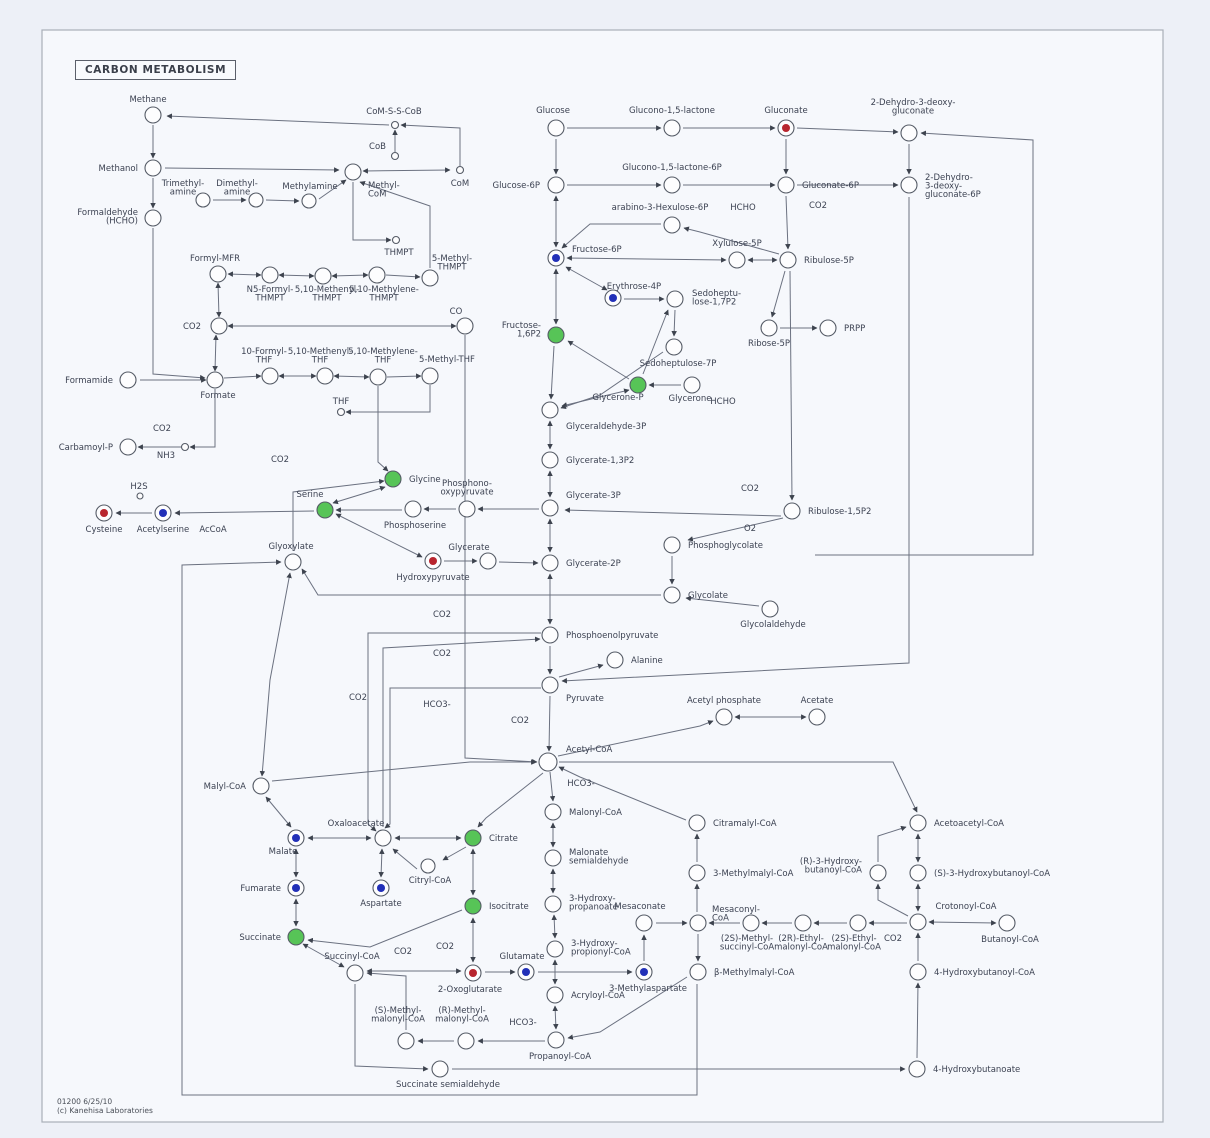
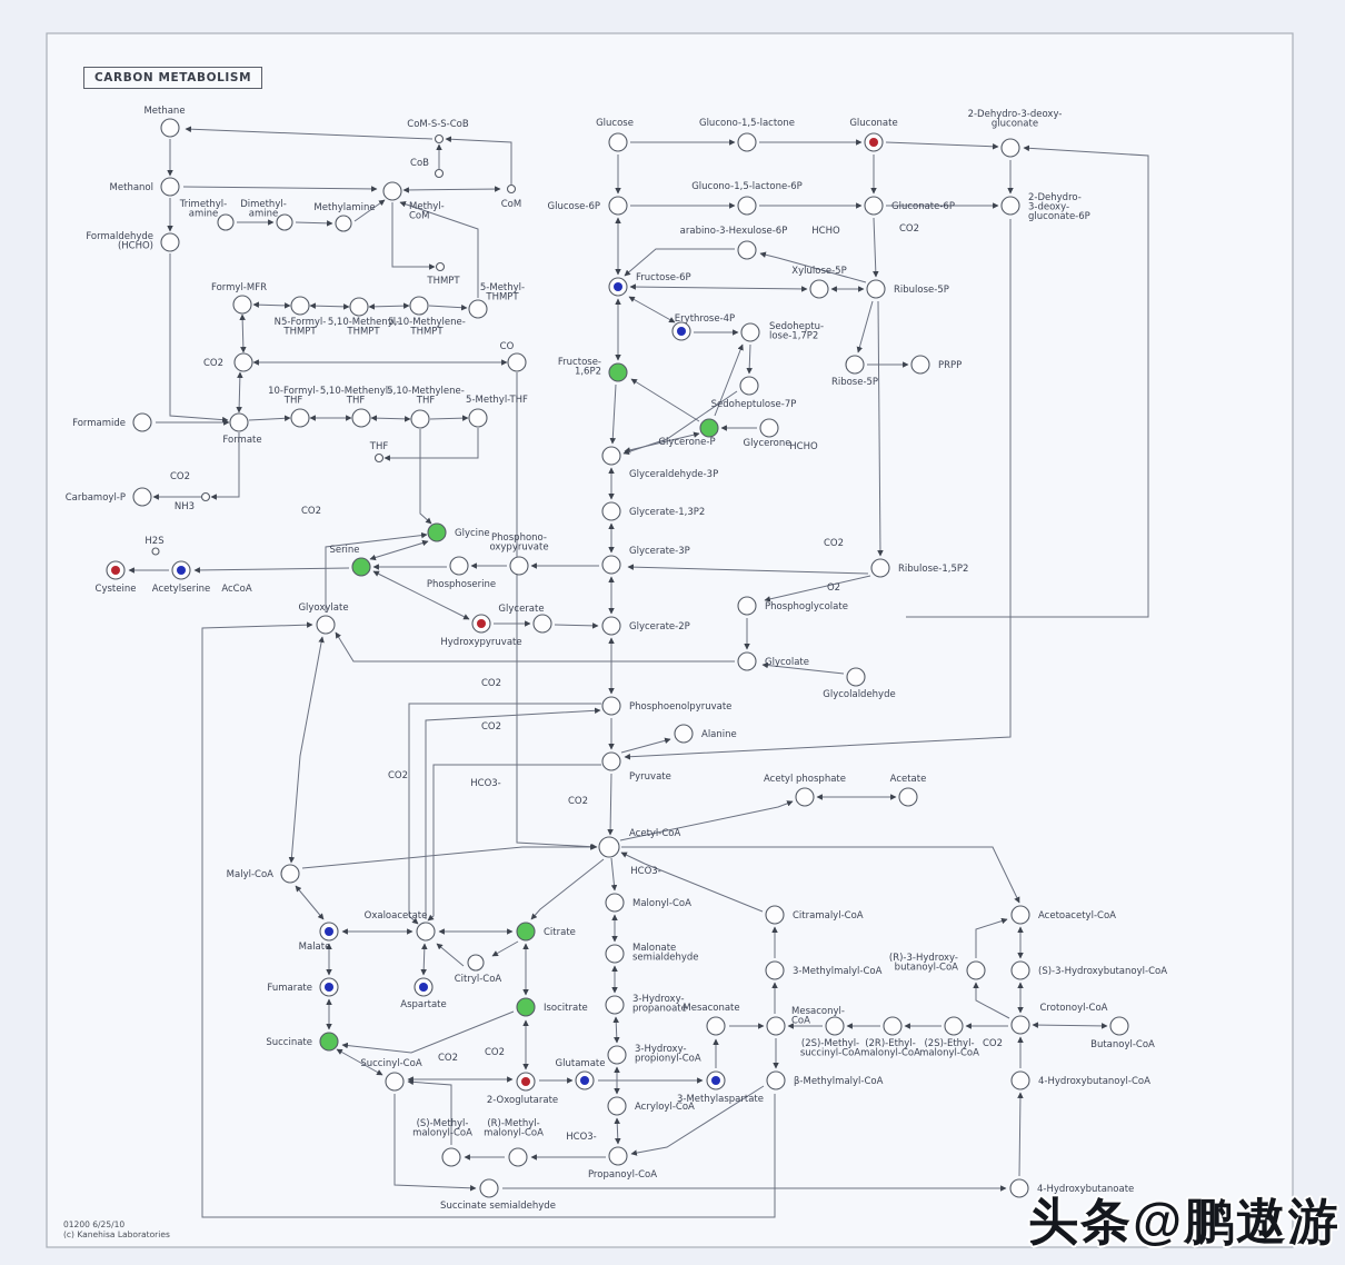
  Methane
  Methanol
  Formaldehyde (HCHO)
  Trimethyl- amine
  Dimethyl- amine
  Methylamine
  Methyl- CoM
  CoM
  CoM-S-S-CoB
  CoB
  THMPT
  Formyl-MFR
  N5-Formyl- THMPT
  5,10-Methenyl- THMPT
  5,10-Methylene- THMPT
  5-Methyl- THMPT
  CO2
  CO
  Formate
  Formamide
  10-Formyl- THF
  5,10-Methenyl- THF
  5,10-Methylene- THF
  5-Methyl-THF
  THF
  Carbamoyl-P
  Cysteine
  Acetylserine
  H2S
  Serine
  Glycine
  Glyoxylate
  Hydroxypyruvate
  Glycerate
  Phosphoserine
  Phosphono- oxypyruvate
  Glucose
  Glucose-6P
  Fructose-6P
  Fructose- 1,6P2
  Glyceraldehyde-3P
  Glycerate-1,3P2
  Glycerate-3P
  Glycerate-2P
  Phosphoenolpyruvate
  Pyruvate
  Alanine
  Acetyl-CoA
  Acetyl phosphate
  Acetate
  Glucono-1,5-lactone
  Gluconate
  2-Dehydro-3-deoxy- gluconate
  Glucono-1,5-lactone-6P
  Gluconate-6P
  2-Dehydro- 3-deoxy- gluconate-6P
  arabino-3-Hexulose-6P
  Xylulose-5P
  Ribulose-5P
  Erythrose-4P
  Sedoheptu- lose-1,7P2
  Sedoheptulose-7P
  Ribose-5P
  PRPP
  Glycerone-P
  Glycerone
  Ribulose-1,5P2
  Phosphoglycolate
  Glycolate
  Glycolaldehyde
  Malyl-CoA
  Malate
  Oxaloacetate
  Citrate
  Citryl-CoA
  Aspartate
  Fumarate
  Isocitrate
  Succinate
  Succinyl-CoA
  2-Oxoglutarate
  Glutamate
  3-Methylaspartate
  Mesaconate
  (S)-Methyl- malonyl-CoA
  (R)-Methyl- malonyl-CoA
  Propanoyl-CoA
  Succinate semialdehyde
  Malonyl-CoA
  Malonate semialdehyde
  3-Hydroxy- propanoate
  3-Hydroxy- propionyl-CoA
  Acryloyl-CoA
  Citramalyl-CoA
  3-Methylmalyl-CoA
  Mesaconyl- CoA
  β-Methylmalyl-CoA
  (2S)-Methyl- succinyl-CoA
  (2R)-Ethyl- malonyl-CoA
  (2S)-Ethyl- malonyl-CoA
  Acetoacetyl-CoA
  (R)-3-Hydroxy- butanoyl-CoA
  (S)-3-Hydroxybutanoyl-CoA
  Crotonoyl-CoA
  Butanoyl-CoA
  4-Hydroxybutanoyl-CoA
  4-Hydroxybutanoate
  CO2
  NH3
  AcCoA
  CO2
  CO2
  HCHO
  HCHO
  CO2
  O2
  CO2
  CO2
  HCO3-
  CO2
  HCO3-
  CO2
  CO2
  HCO3-
  CO2
  CO2
  CARBON METABOLISM
  01200 6/25/10
  (c) Kanehisa Laboratories
+ 头条@鹏遨游
